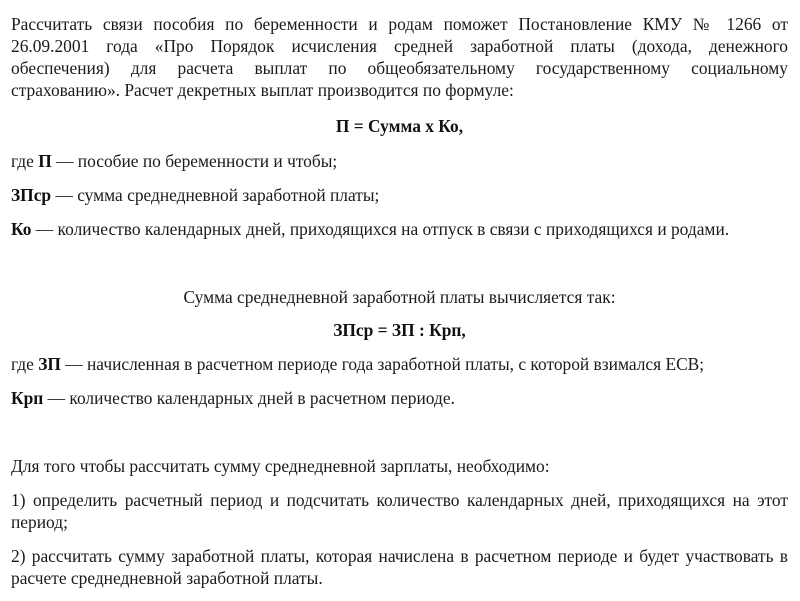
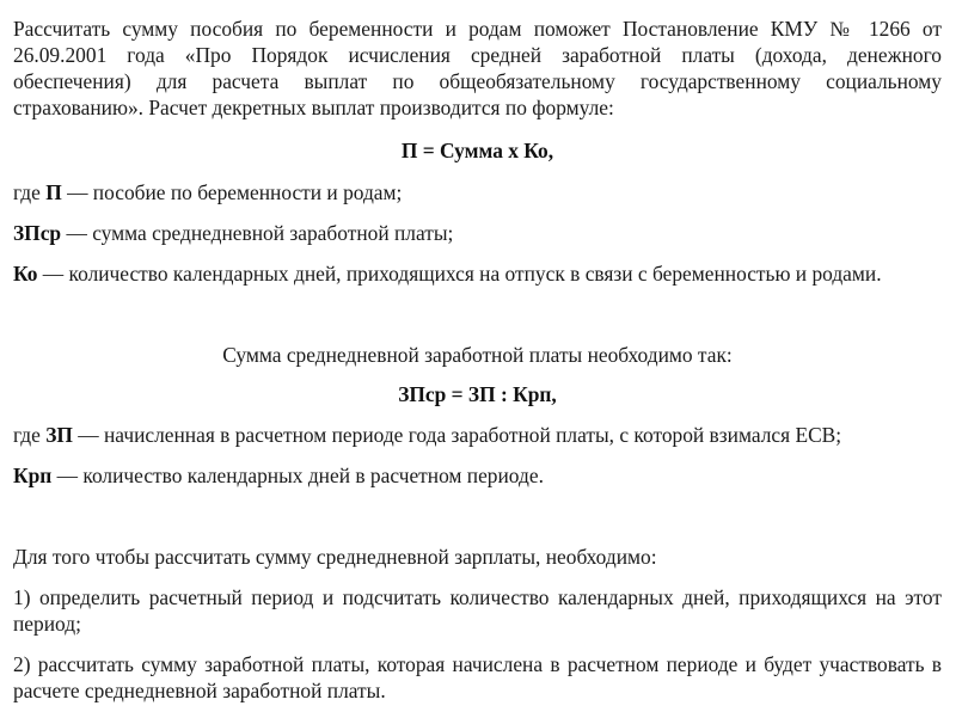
- Рассчитать связи пособия по беременности и родам поможет Постановление КМУ № 1266 от
+ Рассчитать сумму пособия по беременности и родам поможет Постановление КМУ № 1266 от
  26.09.2001 года «Про Порядок исчисления средней заработной платы (дохода, денежного
  обеспечения) для расчета выплат по общеобязательному государственному социальному
  страхованию». Расчет декретных выплат производится по формуле:
  П = Сумма х Ко,
- где П — пособие по беременности и чтобы;
+ где П — пособие по беременности и родам;
  ЗПср — сумма среднедневной заработной платы;
- Ко — количество календарных дней, приходящихся на отпуск в связи с приходящихся и родами.
+ Ко — количество календарных дней, приходящихся на отпуск в связи с беременностью и родами.
- Сумма среднедневной заработной платы вычисляется так:
+ Сумма среднедневной заработной платы необходимо так:
  ЗПср = ЗП : Крп,
  где ЗП — начисленная в расчетном периоде года заработной платы, с которой взимался ЕСВ;
  Крп — количество календарных дней в расчетном периоде.
  Для того чтобы рассчитать сумму среднедневной зарплаты, необходимо:
  1) определить расчетный период и подсчитать количество календарных дней, приходящихся на этот
  период;
  2) рассчитать сумму заработной платы, которая начислена в расчетном периоде и будет участвовать в
  расчете среднедневной заработной платы.
